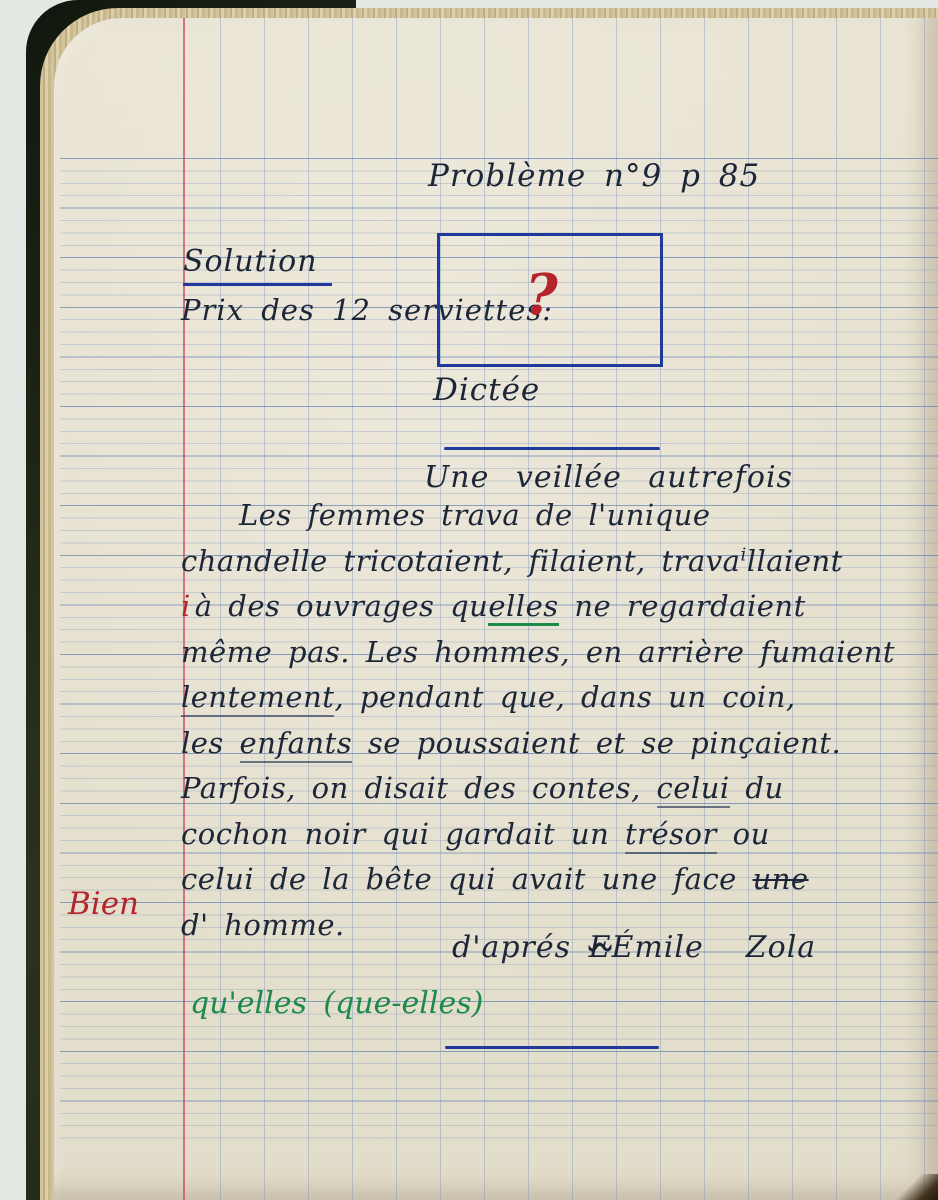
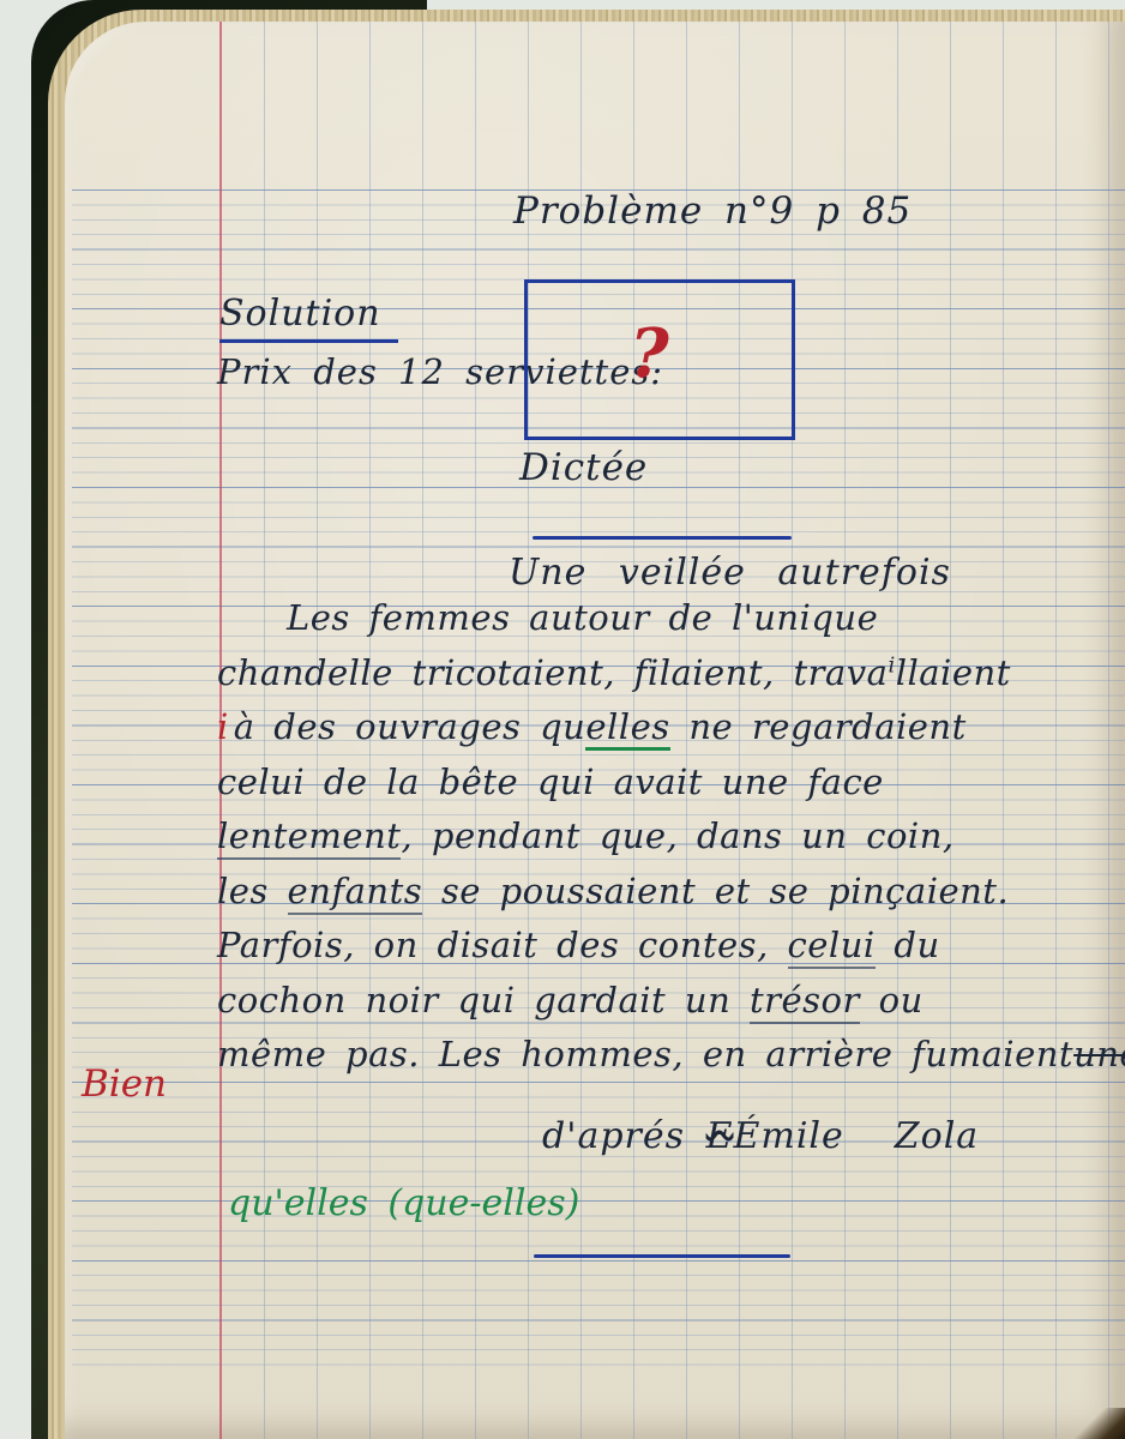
  Problème n°9 p 85
  Solution
  Prix des 12 serviettes:
  ?
  Dictée
  Une veillée autrefois
- Les femmes trava de l'unique
+ Les femmes autour de l'unique
  chandelle tricotaient, filaient, travaillaient
  ià des ouvrages quelles ne regardaient
- même pas. Les hommes, en arrière fumaient
+ celui de la bête qui avait une face
  lentement, pendant que, dans un coin,
  les enfants se poussaient et se pinçaient.
  Parfois, on disait des contes, celui du
  cochon noir qui gardait un trésor ou
- celui de la bête qui avait une face une
+ même pas. Les hommes, en arrière fumaientun
- d' homme.
  Bien
  d'aprés EÉmile Zola
  qu'elles (que-elles)
